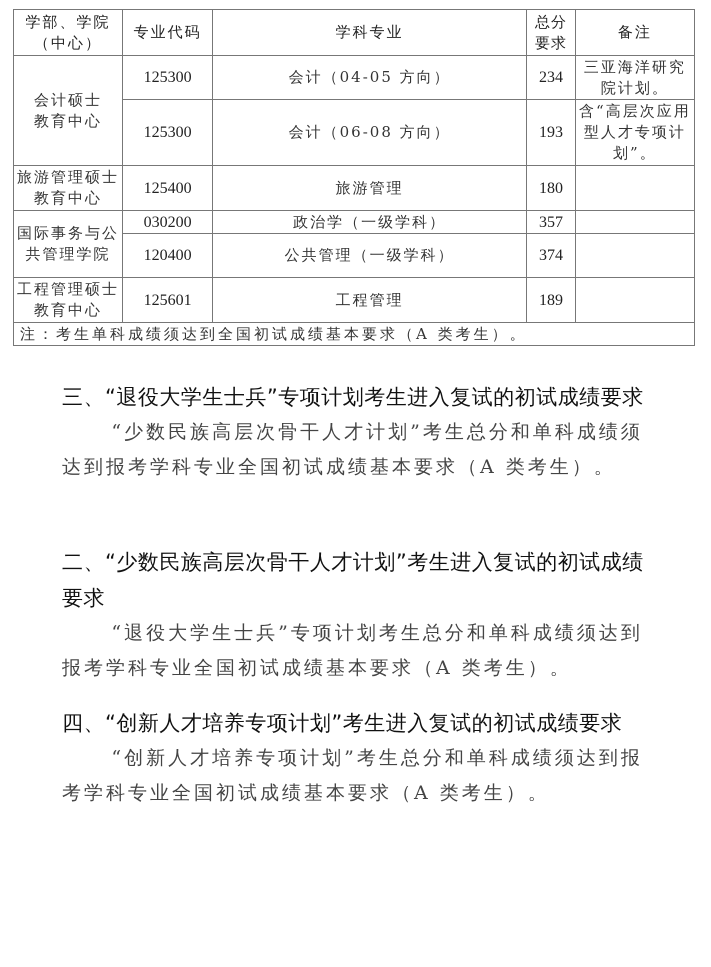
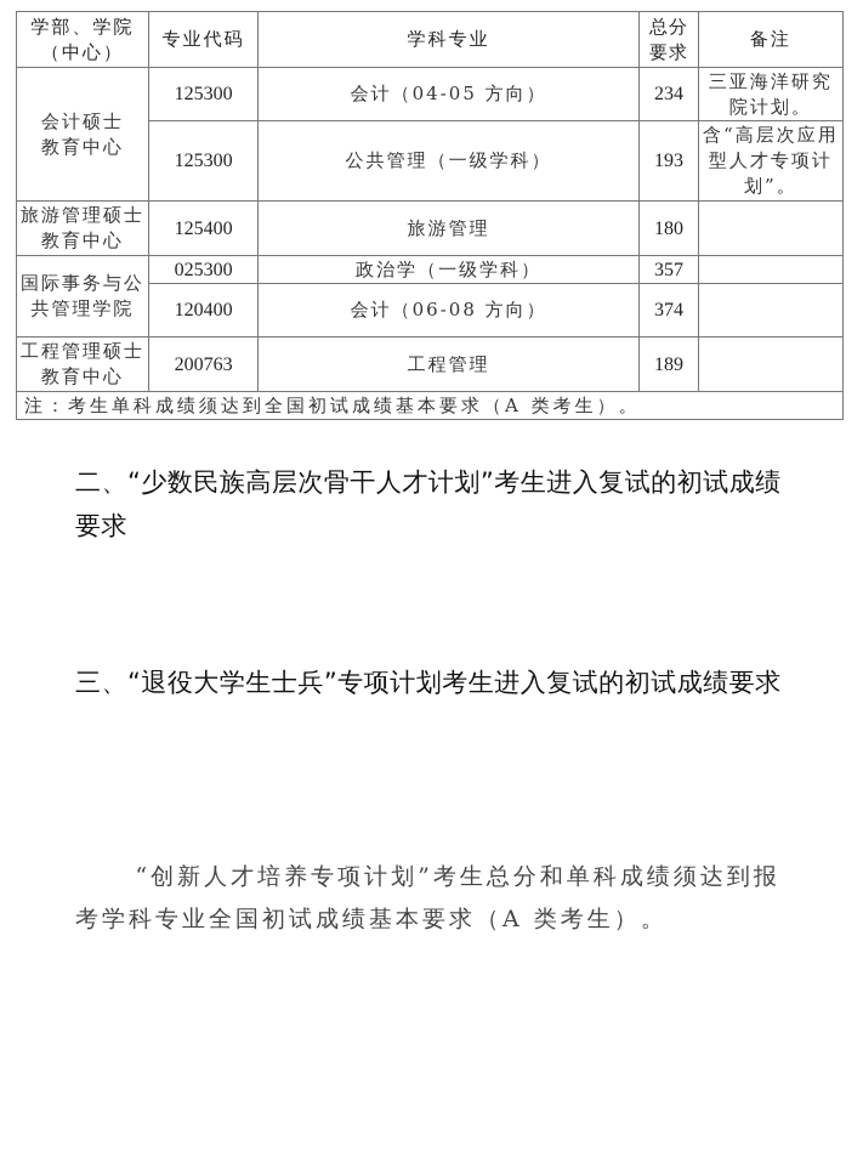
  学部、学院（中心）	专业代码	学科专业	总分要求	备注
  会计硕士教育中心	125300	会计（04-05 方向）	234	三亚海洋研究院计划。
- 125300	会计（06-08 方向）	193	含“高层次应用型人才专项计划”。
+ 125300	公共管理（一级学科）	193	含“高层次应用型人才专项计划”。
  旅游管理硕士教育中心	125400	旅游管理	180
- 国际事务与公共管理学院	030200	政治学（一级学科）	357
+ 国际事务与公共管理学院	025300	政治学（一级学科）	357
- 120400	公共管理（一级学科）	374
+ 120400	会计（06-08 方向）	374
- 工程管理硕士教育中心	125601	工程管理	189
+ 工程管理硕士教育中心	200763	工程管理	189
  注：考生单科成绩须达到全国初试成绩基本要求（A 类考生）。
- 三、“退役大学生士兵”专项计划考生进入复试的初试成绩要求
+ 二、“少数民族高层次骨干人才计划”考生进入复试的初试成绩要求
- “少数民族高层次骨干人才计划”考生总分和单科成绩须达到报考学科专业全国初试成绩基本要求（A 类考生）。
- 二、“少数民族高层次骨干人才计划”考生进入复试的初试成绩要求
+ 三、“退役大学生士兵”专项计划考生进入复试的初试成绩要求
- “退役大学生士兵”专项计划考生总分和单科成绩须达到报考学科专业全国初试成绩基本要求（A 类考生）。
- 四、“创新人才培养专项计划”考生进入复试的初试成绩要求
  “创新人才培养专项计划”考生总分和单科成绩须达到报考学科专业全国初试成绩基本要求（A 类考生）。
